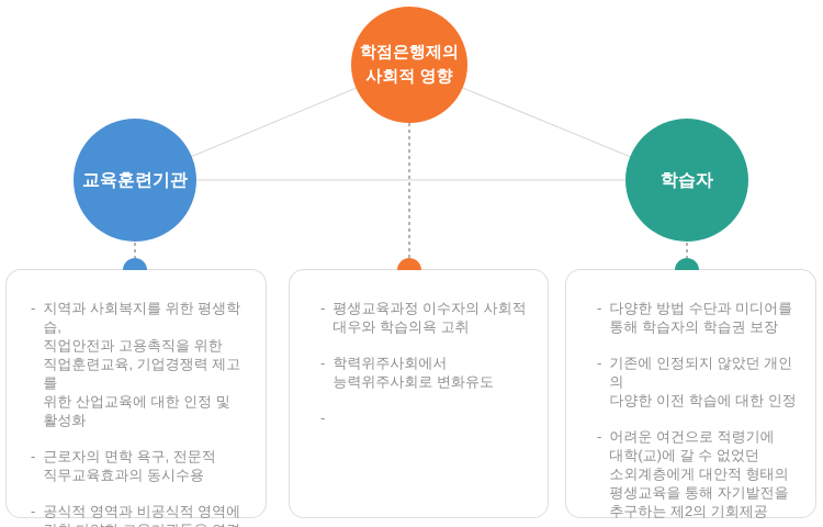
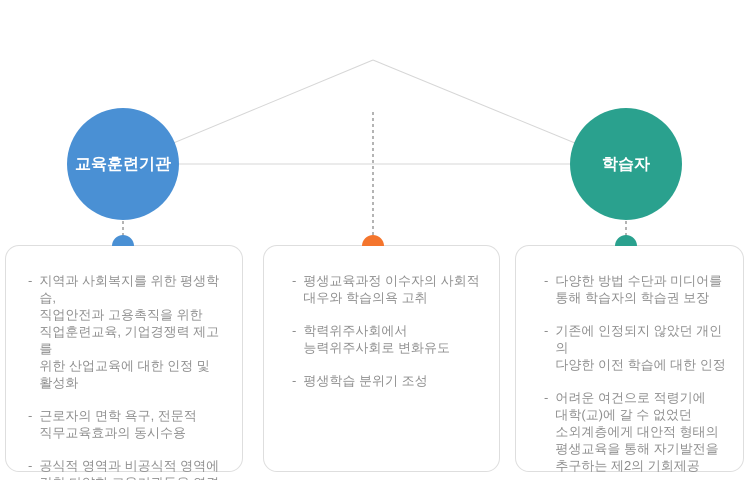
- 학점은행제의
- 사회적 영향
  교육훈련기관
  학습자
  -
  지역과 사회복지를 위한 평생학습,
  직업안전과 고용촉직을 위한
  직업훈련교육, 기업경쟁력 제고를
  위한 산업교육에 대한 인정 및
  활성화
  -
  근로자의 면학 욕구, 전문적
  직무교육효과의 동시수용
  -
  공식적 영역과 비공식적 영역에
  -
  평생교육과정 이수자의 사회적
  대우와 학습의욕 고취
  -
  학력위주사회에서
  능력위주사회로 변화유도
  -
+ 평생학습 분위기 조성
  -
  다양한 방법 수단과 미디어를
  통해 학습자의 학습권 보장
  -
  기존에 인정되지 않았던 개인의
  다양한 이전 학습에 대한 인정
  -
  어려운 여건으로 적령기에
  대학(교)에 갈 수 없었던
  소외계층에게 대안적 형태의
  평생교육을 통해 자기발전을
  추구하는 제2의 기회제공
